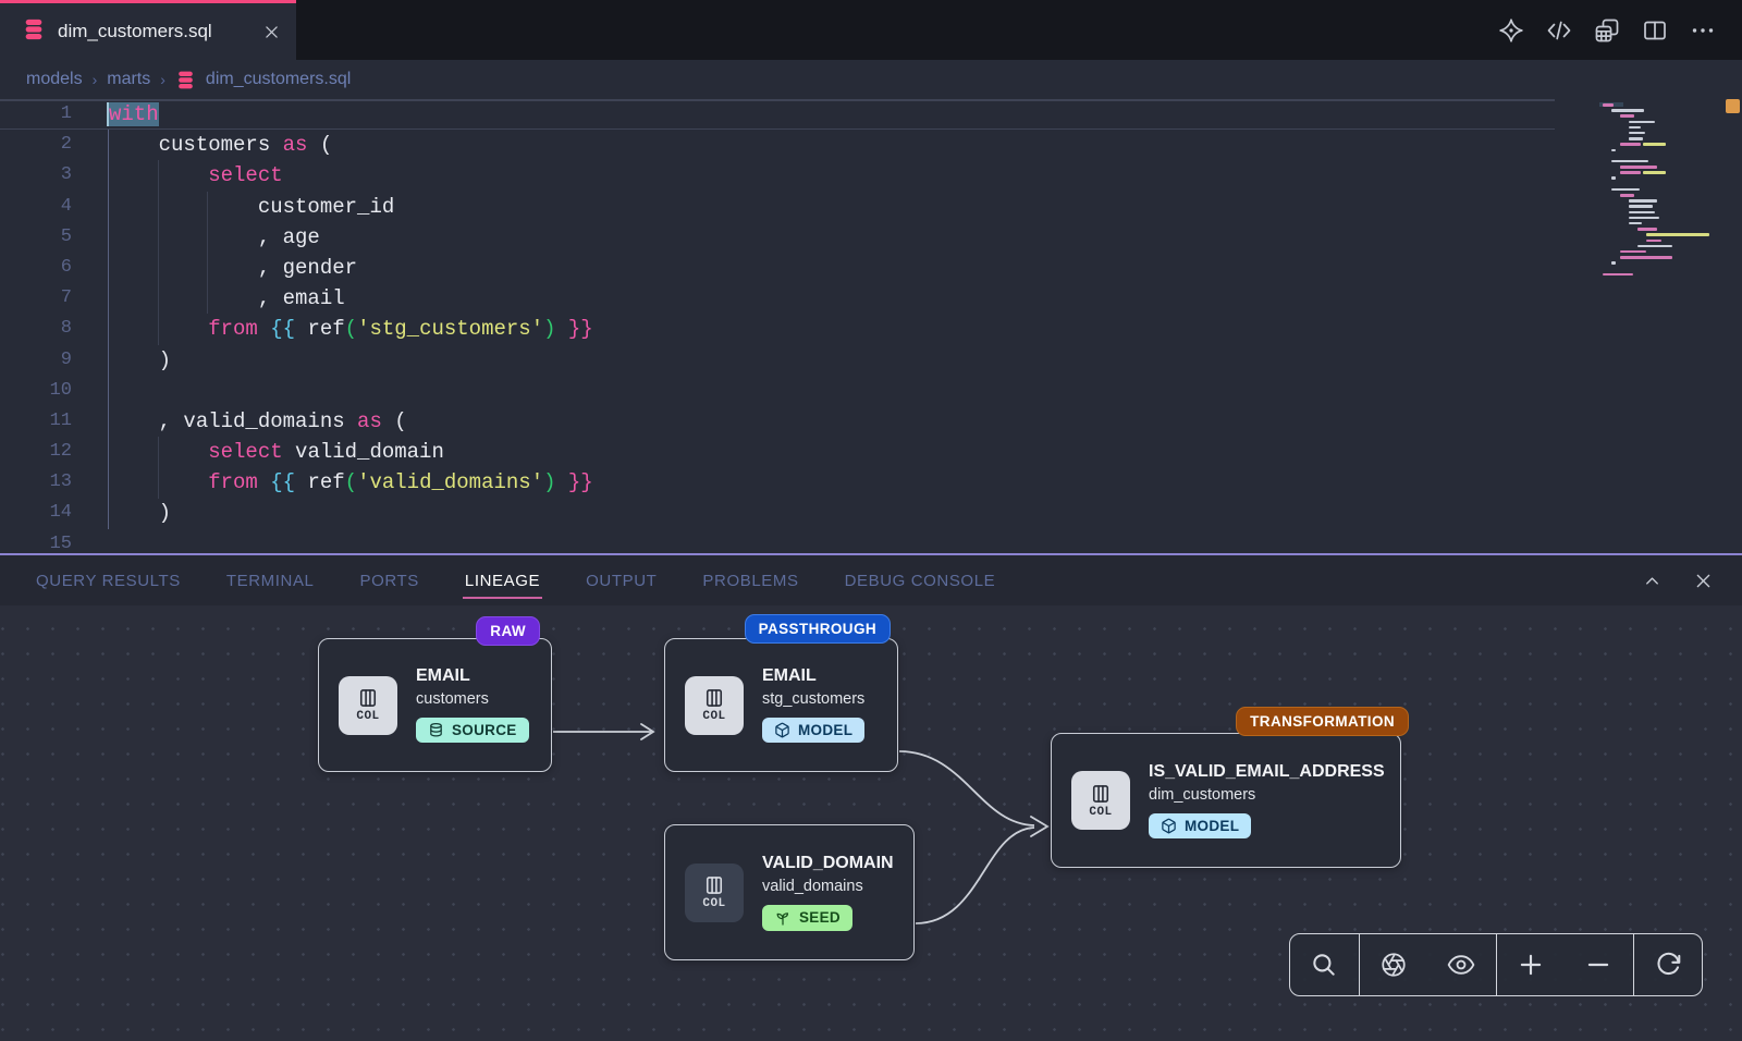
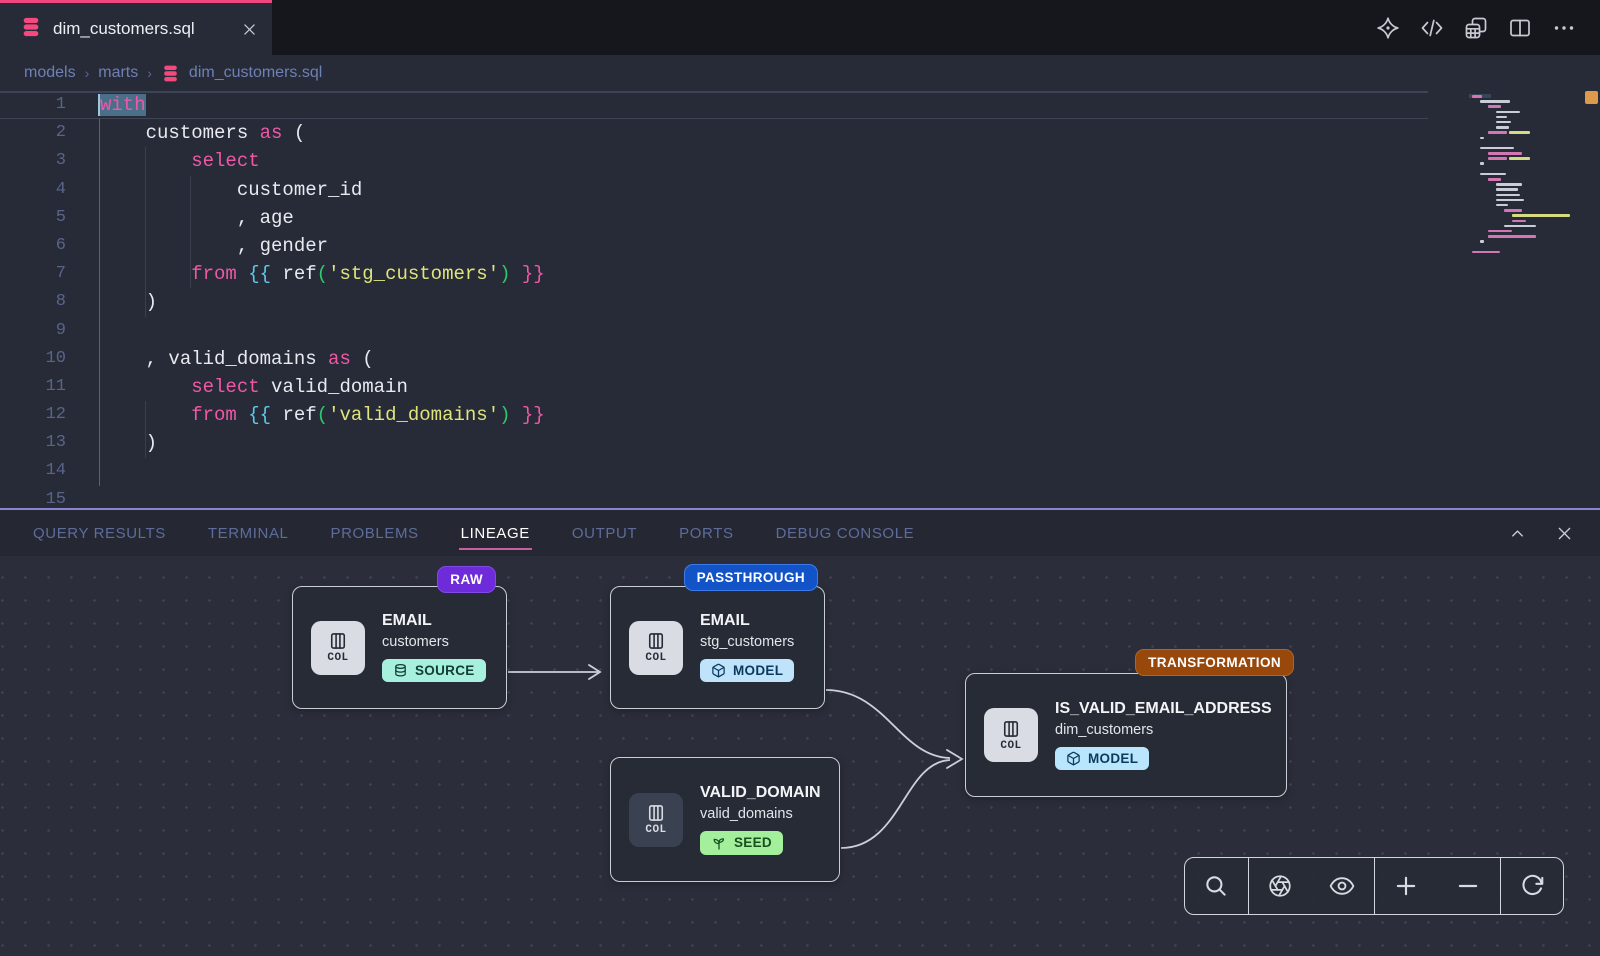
  dim_customers.sql
  models
  ›
  marts
  ›
  dim_customers.sql
  1
  2
  3
  4
  5
  6
  7
  8
  9
  10
  11
  12
  13
  14
  15
  with
  customers as (
  select
  customer_id
  , age
  , gender
- , email
  from {{ ref('stg_customers') }}
  )
  , valid_domains as (
  select valid_domain
  from {{ ref('valid_domains') }}
  )
  QUERY RESULTS
  TERMINAL
- PORTS
+ PROBLEMS
  LINEAGE
  OUTPUT
- PROBLEMS
+ PORTS
  DEBUG CONSOLE
  RAW
  COL
  EMAIL
  customers
  SOURCE
  PASSTHROUGH
  COL
  EMAIL
  stg_customers
  MODEL
  COL
  VALID_DOMAIN
  valid_domains
  SEED
  TRANSFORMATION
  COL
  IS_VALID_EMAIL_ADDRESS
  dim_customers
  MODEL
